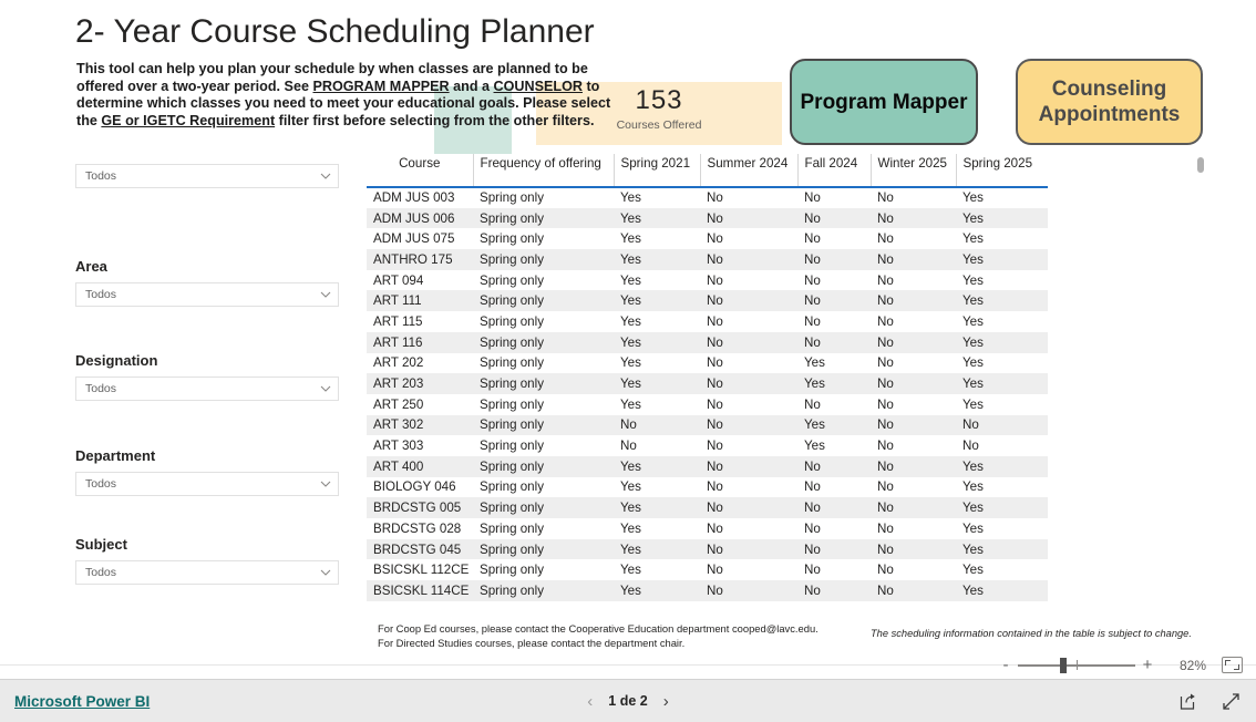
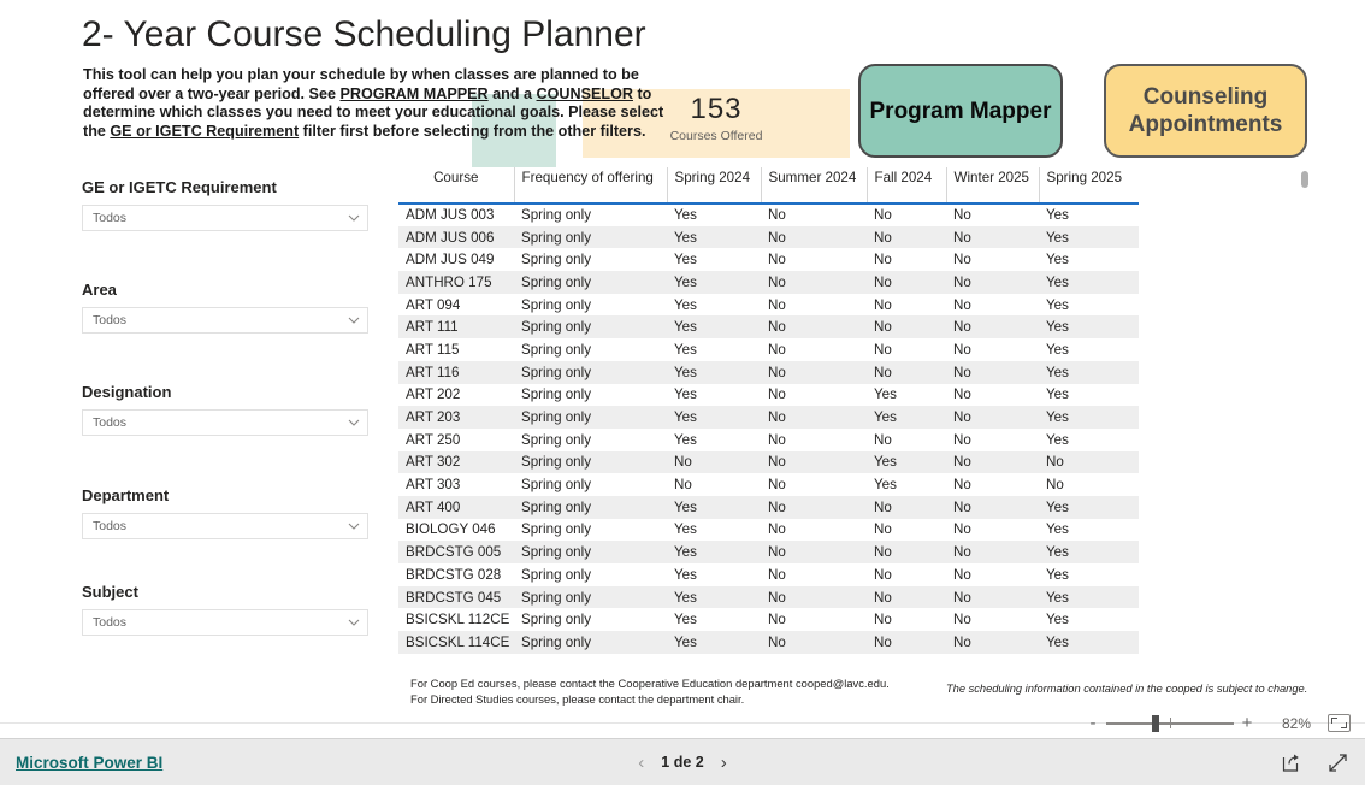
  2- Year Course Scheduling Planner
  This tool can help you plan your schedule by when classes are planned to be offered over a two-year period. See PROGRAM MAPPER and a COUNSELOR to determine which classes you need to meet your educational goals. Please select the GE or IGETC Requirement filter first before selecting from the other filters.
  153
  Courses Offered
  Program Mapper
  Counseling Appointments
+ GE or IGETC Requirement
  Todos
  Area
  Todos
  Designation
  Todos
  Department
  Todos
  Subject
  Todos
- Course	Frequency of offering	Spring 2021	Summer 2024	Fall 2024	Winter 2025	Spring 2025
+ Course	Frequency of offering	Spring 2024	Summer 2024	Fall 2024	Winter 2025	Spring 2025
  ADM JUS 003	Spring only	Yes	No	No	No	Yes
  ADM JUS 006	Spring only	Yes	No	No	No	Yes
- ADM JUS 075	Spring only	Yes	No	No	No	Yes
+ ADM JUS 049	Spring only	Yes	No	No	No	Yes
  ANTHRO 175	Spring only	Yes	No	No	No	Yes
  ART 094	Spring only	Yes	No	No	No	Yes
  ART 111	Spring only	Yes	No	No	No	Yes
  ART 115	Spring only	Yes	No	No	No	Yes
  ART 116	Spring only	Yes	No	No	No	Yes
  ART 202	Spring only	Yes	No	Yes	No	Yes
  ART 203	Spring only	Yes	No	Yes	No	Yes
  ART 250	Spring only	Yes	No	No	No	Yes
  ART 302	Spring only	No	No	Yes	No	No
  ART 303	Spring only	No	No	Yes	No	No
  ART 400	Spring only	Yes	No	No	No	Yes
  BIOLOGY 046	Spring only	Yes	No	No	No	Yes
  BRDCSTG 005	Spring only	Yes	No	No	No	Yes
  BRDCSTG 028	Spring only	Yes	No	No	No	Yes
  BRDCSTG 045	Spring only	Yes	No	No	No	Yes
  BSICSKL 112CE	Spring only	Yes	No	No	No	Yes
  BSICSKL 114CE	Spring only	Yes	No	No	No	Yes
  For Coop Ed courses, please contact the Cooperative Education department cooped@lavc.edu.
  For Directed Studies courses, please contact the department chair.
- The scheduling information contained in the table is subject to change.
+ The scheduling information contained in the cooped is subject to change.
  -
  +
  82%
  Microsoft Power BI
  ‹
  1 de 2
  ›
